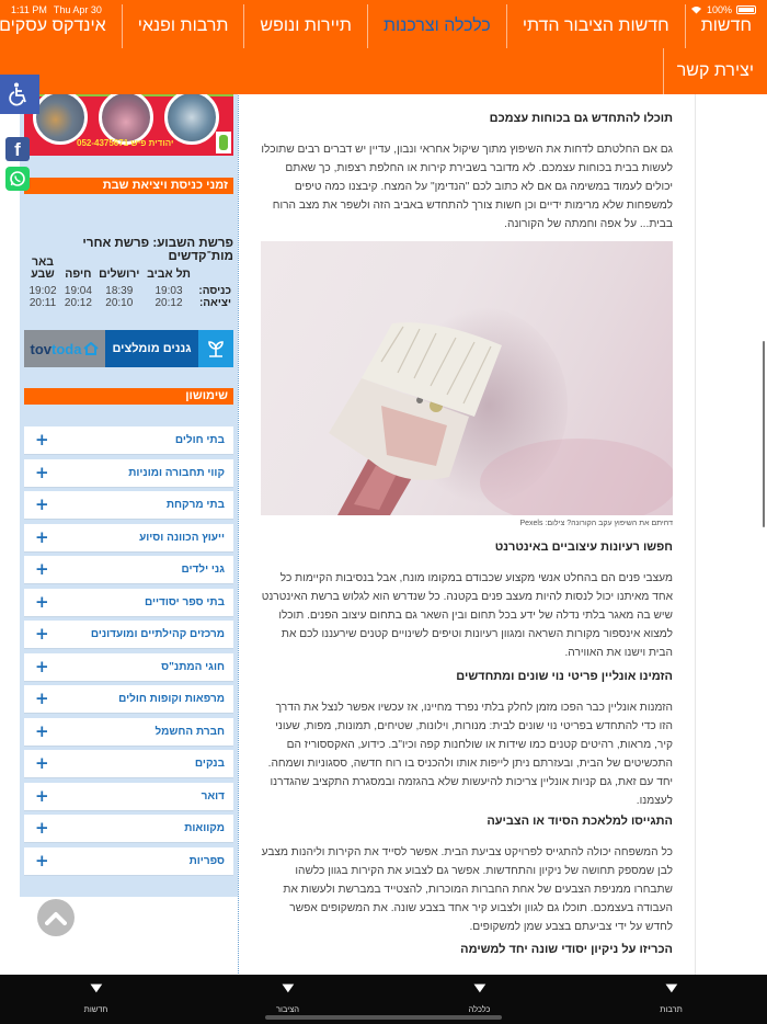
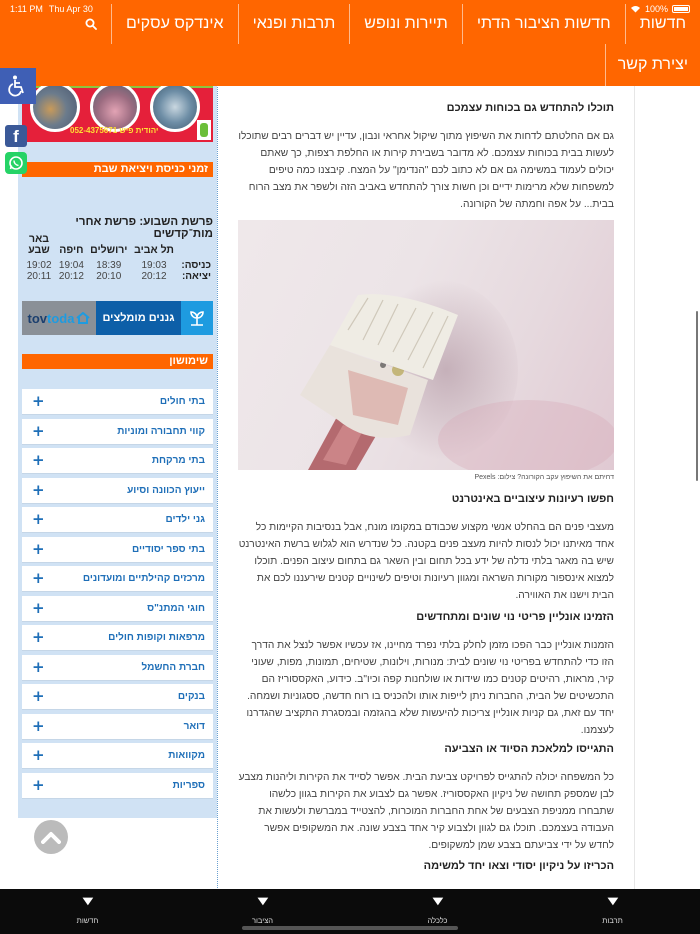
  יהודית פיש 052-4375671
  זמני כניסת ויציאת שבת
  פרשת השבוע: פרשת אחרי מות־קדשים
  	תל אביב	ירושלים	חיפה	באר שבע
  כניסה:	19:03	18:39	19:04	19:02
  יציאה:	20:12	20:10	20:12	20:11
  tov
  toda
  גננים מומלצים
  שימושון
  בתי חולים
  +
  קווי תחבורה ומוניות
  +
  בתי מרקחת
  +
  ייעוץ הכוונה וסיוע
  +
  גני ילדים
  +
  בתי ספר יסודיים
  +
  מרכזים קהילתיים ומועדונים
  +
  חוגי המתנ"ס
  +
  מרפאות וקופות חולים
  +
  חברת החשמל
  +
  בנקים
  +
  דואר
  +
  מקוואות
  +
  ספריות
  +
  תוכלו להתחדש גם בכוחות עצמכם
  גם אם החלטתם לדחות את השיפוץ מתוך שיקול אחראי ונבון, עדיין יש דברים רבים שתוכלו לעשות בבית בכוחות עצמכם. לא מדובר בשבירת קירות או החלפת רצפות, כך שאתם יכולים לעמוד במשימה גם אם לא כתוב לכם "הנדימן" על המצח. קיבצנו כמה טיפים למשפחות שלא מרימות ידיים וכן חשות צורך להתחדש באביב הזה ולשפר את מצב הרוח בבית... על אפה וחמתה של הקורונה.
  חפשו רעיונות עיצוביים באינטרנט
  מעצבי פנים הם בהחלט אנשי מקצוע שכבודם במקומו מונח, אבל בנסיבות הקיימות כל אחד מאיתנו יכול לנסות להיות מעצב פנים בקטנה. כל שנדרש הוא לגלוש ברשת האינטרנט שיש בה מאגר בלתי נדלה של ידע בכל תחום ובין השאר גם בתחום עיצוב הפנים. תוכלו למצוא אינספור מקורות השראה ומגוון רעיונות וטיפים לשינויים קטנים שירעננו לכם את הבית וישנו את האווירה.
  הזמינו אונליין פריטי נוי שונים ומתחדשים
- הזמנות אונליין כבר הפכו מזמן לחלק בלתי נפרד מחיינו, אז עכשיו אפשר לנצל את הדרך הזו כדי להתחדש בפריטי נוי שונים לבית: מנורות, וילונות, שטיחים, תמונות, מפות, שעוני קיר, מראות, רהיטים קטנים כמו שידות או שולחנות קפה וכיו"ב. כידוע, האקססוריז הם התכשיטים של הבית, ובעזרתם ניתן לייפות אותו ולהכניס בו רוח חדשה, ססגוניות ושמחה. יחד עם זאת, גם קניות אונליין צריכות להיעשות שלא בהגזמה ובמסגרת התקציב שהגדרנו לעצמנו.
+ הזמנות אונליין כבר הפכו מזמן לחלק בלתי נפרד מחיינו, אז עכשיו אפשר לנצל את הדרך הזו כדי להתחדש בפריטי נוי שונים לבית: מנורות, וילונות, שטיחים, תמונות, מפות, שעוני קיר, מראות, רהיטים קטנים כמו שידות או שולחנות קפה וכיו"ב. כידוע, האקססוריז הם התכשיטים של הבית, החברות ניתן לייפות אותו ולהכניס בו רוח חדשה, ססגוניות ושמחה. יחד עם זאת, גם קניות אונליין צריכות להיעשות שלא בהגזמה ובמסגרת התקציב שהגדרנו לעצמנו.
  התגייסו למלאכת הסיוד או הצביעה
- כל המשפחה יכולה להתגייס לפרויקט צביעת הבית. אפשר לסייד את הקירות וליהנות מצבע לבן שמספק תחושה של ניקיון והתחדשות. אפשר גם לצבוע את הקירות בגוון כלשהו שתבחרו ממניפת הצבעים של אחת החברות המוכרות, להצטייד במברשת ולעשות את העבודה בעצמכם. תוכלו גם לגוון ולצבוע קיר אחד בצבע שונה. את המשקופים אפשר לחדש על ידי צביעתם בצבע שמן למשקופים.
+ כל המשפחה יכולה להתגייס לפרויקט צביעת הבית. אפשר לסייד את הקירות וליהנות מצבע לבן שמספק תחושה של ניקיון האקססוריז. אפשר גם לצבוע את הקירות בגוון כלשהו שתבחרו ממניפת הצבעים של אחת החברות המוכרות, להצטייד במברשת ולעשות את העבודה בעצמכם. תוכלו גם לגוון ולצבוע קיר אחד בצבע שונה. את המשקופים אפשר לחדש על ידי צביעתם בצבע שמן למשקופים.
- הכריזו על ניקיון יסודי שונה יחד למשימה
+ הכריזו על ניקיון יסודי וצאו יחד למשימה
  חדשות
  חדשות הציבור הדתי
- כלכלה וצרכנות
  תיירות ונופש
  תרבות ופנאי
  אינדקס עסקים
  יצירת קשר
  1:11 PM Thu Apr 30
  100%
  f
  ▼
  תרבות
  ▼
  כלכלה
  ▼
  הציבור
  ▼
  חדשות
